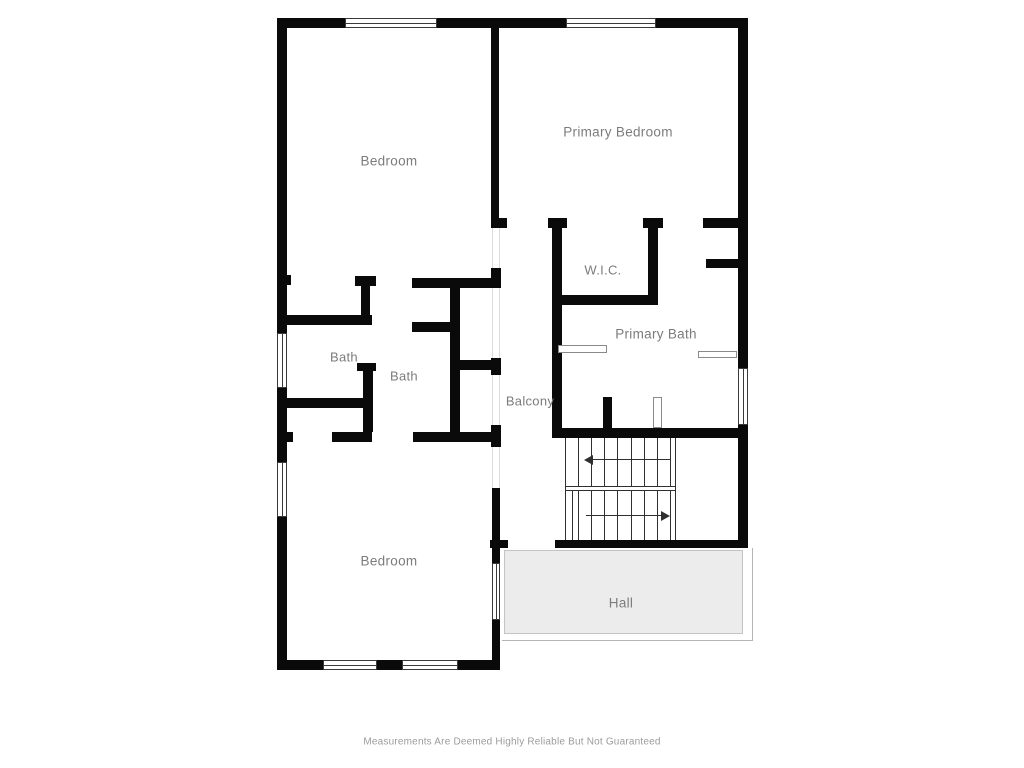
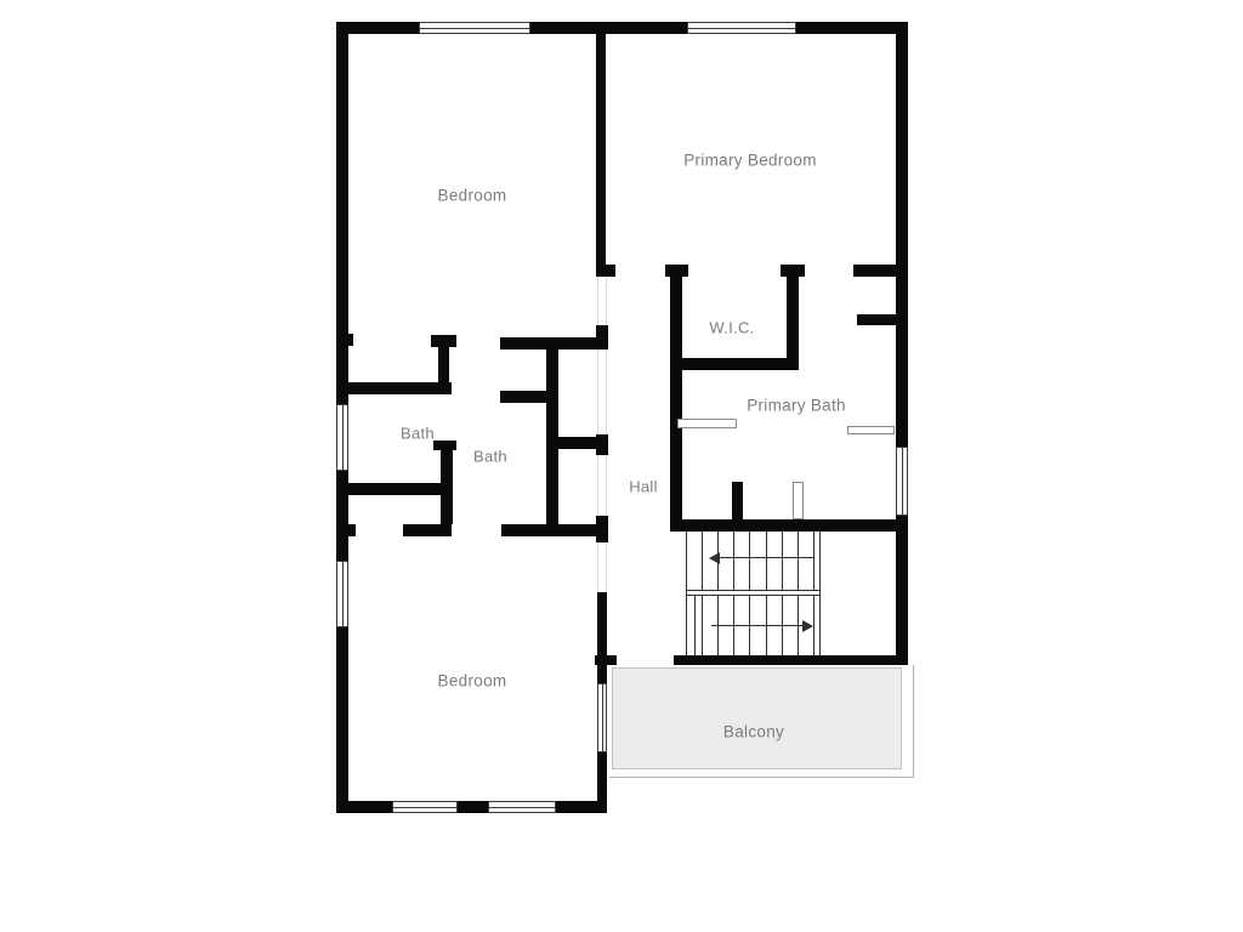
  Bedroom
  Primary Bedroom
  W.I.C.
  Bath
  Bath
  Primary Bath
- Balcony
+ Hall
  Bedroom
- Hall
+ Balcony
- Measurements Are Deemed Highly Reliable But Not Guaranteed
